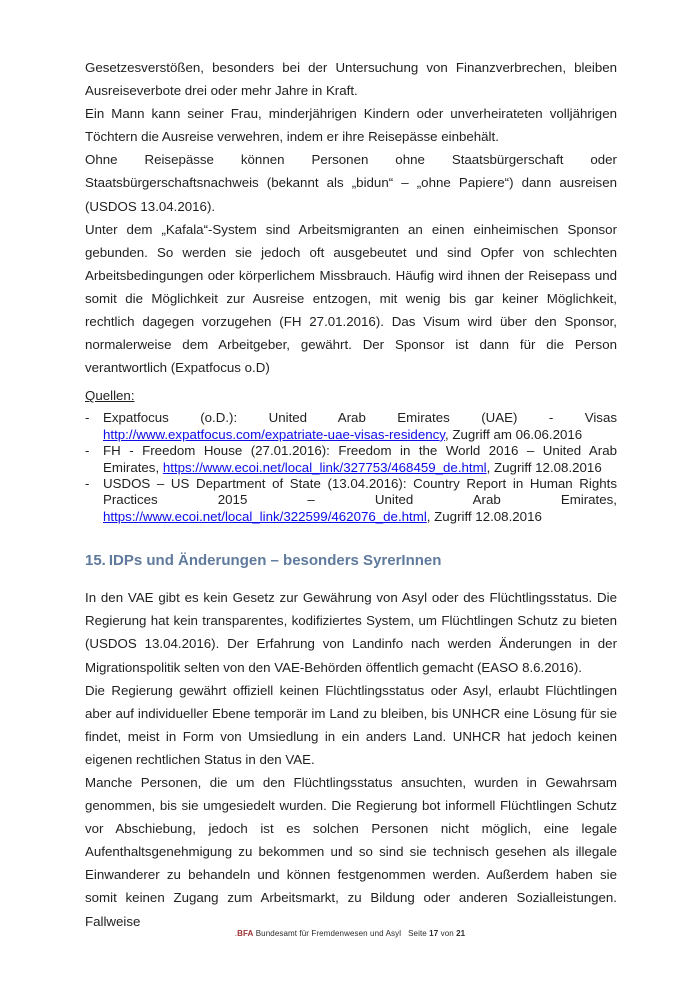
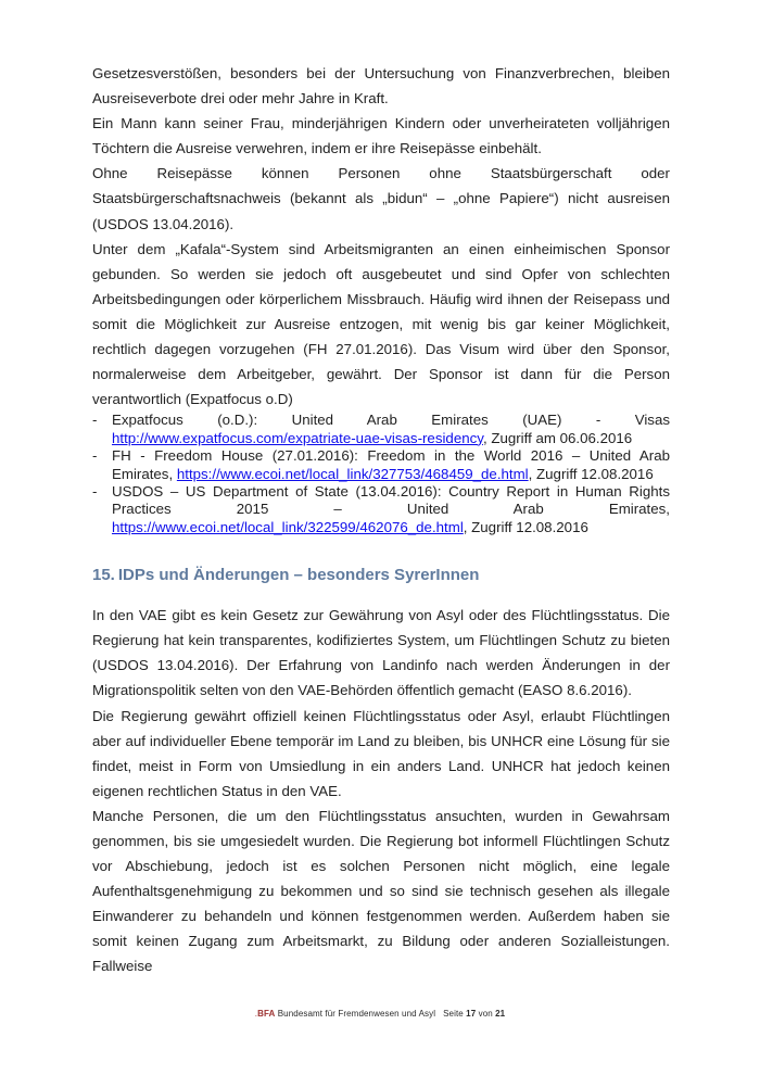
  Gesetzesverstößen, besonders bei der Untersuchung von Finanzverbrechen, bleiben Ausreiseverbote drei oder mehr Jahre in Kraft.
  Ein Mann kann seiner Frau, minderjährigen Kindern oder unverheirateten volljährigen Töchtern die Ausreise verwehren, indem er ihre Reisepässe einbehält.
- Ohne Reisepässe können Personen ohne Staatsbürgerschaft oder Staatsbürgerschaftsnachweis (bekannt als „bidun“ – „ohne Papiere“) dann ausreisen (USDOS 13.04.2016).
+ Ohne Reisepässe können Personen ohne Staatsbürgerschaft oder Staatsbürgerschaftsnachweis (bekannt als „bidun“ – „ohne Papiere“) nicht ausreisen (USDOS 13.04.2016).
  Unter dem „Kafala“-System sind Arbeitsmigranten an einen einheimischen Sponsor gebunden. So werden sie jedoch oft ausgebeutet und sind Opfer von schlechten Arbeitsbedingungen oder körperlichem Missbrauch. Häufig wird ihnen der Reisepass und somit die Möglichkeit zur Ausreise entzogen, mit wenig bis gar keiner Möglichkeit, rechtlich dagegen vorzugehen (FH 27.01.2016). Das Visum wird über den Sponsor, normalerweise dem Arbeitgeber, gewährt. Der Sponsor ist dann für die Person verantwortlich (Expatfocus o.D)
- Quellen:
  - Expatfocus (o.D.): United Arab Emirates (UAE) - Visas http://www.expatfocus.com/expatriate-uae-visas-residency, Zugriff am 06.06.2016
  - FH - Freedom House (27.01.2016): Freedom in the World 2016 – United Arab Emirates, https://www.ecoi.net/local_link/327753/468459_de.html, Zugriff 12.08.2016
  - USDOS – US Department of State (13.04.2016): Country Report in Human Rights Practices 2015 – United Arab Emirates, https://www.ecoi.net/local_link/322599/462076_de.html, Zugriff 12.08.2016
  15. IDPs und Änderungen – besonders SyrerInnen
  In den VAE gibt es kein Gesetz zur Gewährung von Asyl oder des Flüchtlingsstatus. Die Regierung hat kein transparentes, kodifiziertes System, um Flüchtlingen Schutz zu bieten (USDOS 13.04.2016). Der Erfahrung von Landinfo nach werden Änderungen in der Migrationspolitik selten von den VAE-Behörden öffentlich gemacht (EASO 8.6.2016).
  Die Regierung gewährt offiziell keinen Flüchtlingsstatus oder Asyl, erlaubt Flüchtlingen aber auf individueller Ebene temporär im Land zu bleiben, bis UNHCR eine Lösung für sie findet, meist in Form von Umsiedlung in ein anders Land. UNHCR hat jedoch keinen eigenen rechtlichen Status in den VAE.
  Manche Personen, die um den Flüchtlingsstatus ansuchten, wurden in Gewahrsam genommen, bis sie umgesiedelt wurden. Die Regierung bot informell Flüchtlingen Schutz vor Abschiebung, jedoch ist es solchen Personen nicht möglich, eine legale Aufenthaltsgenehmigung zu bekommen und so sind sie technisch gesehen als illegale Einwanderer zu behandeln und können festgenommen werden. Außerdem haben sie somit keinen Zugang zum Arbeitsmarkt, zu Bildung oder anderen Sozialleistungen. Fallweise
  .BFA Bundesamt für Fremdenwesen und Asyl Seite 17 von 21
